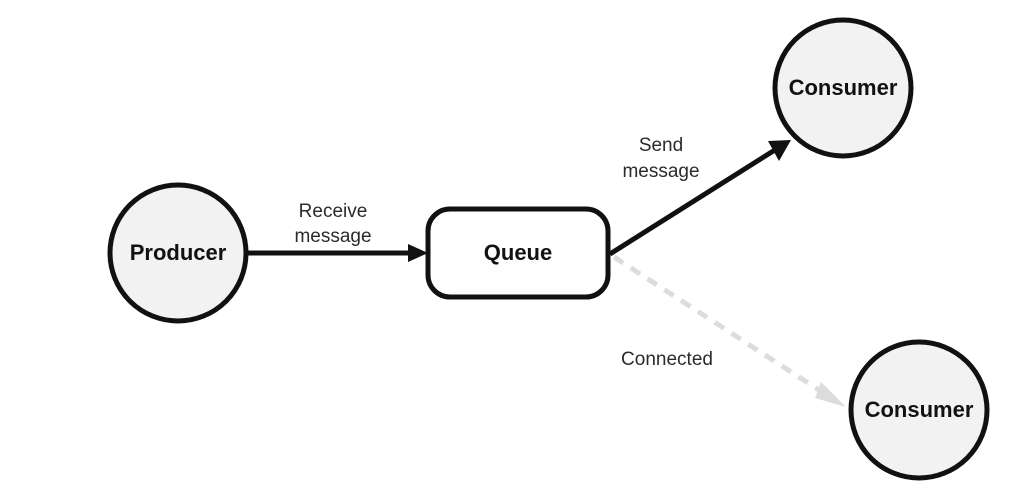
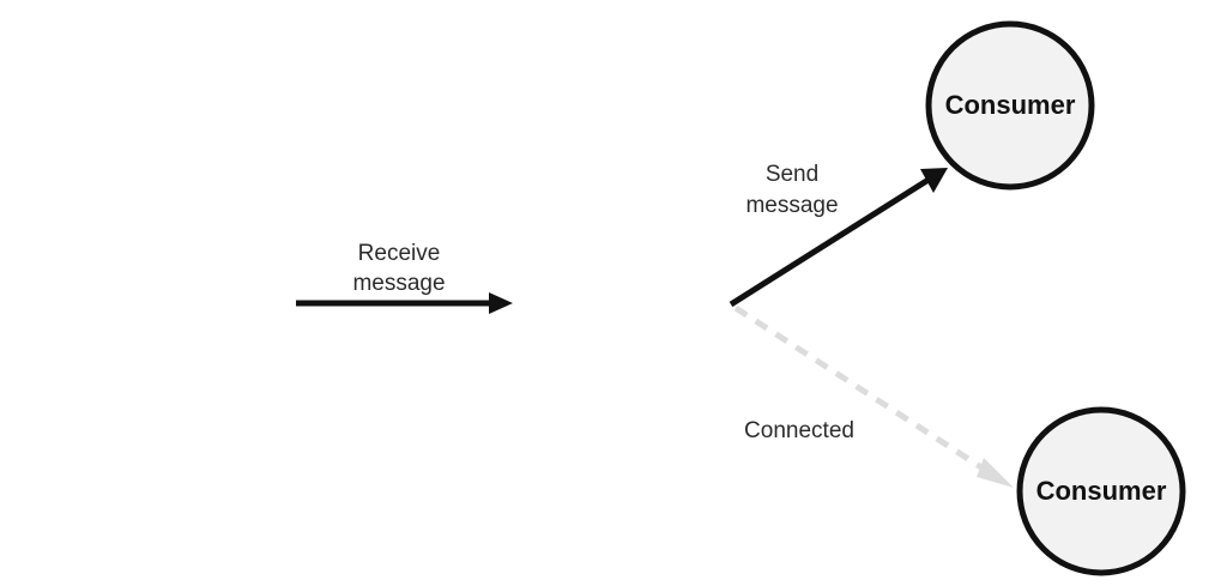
  Receive
  message
  Send
  message
  Connected
- Producer
- Queue
  Consumer
  Consumer
